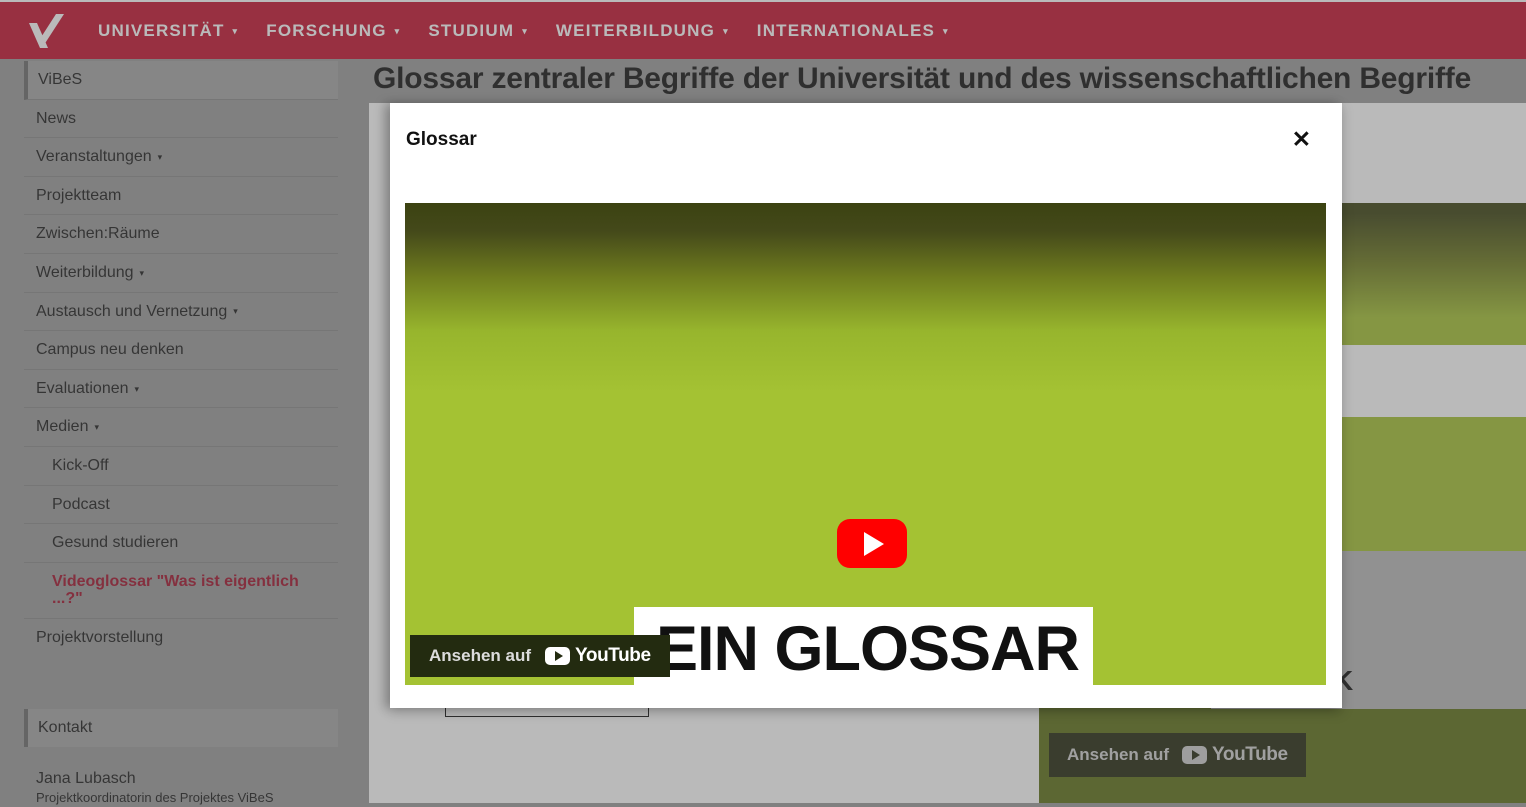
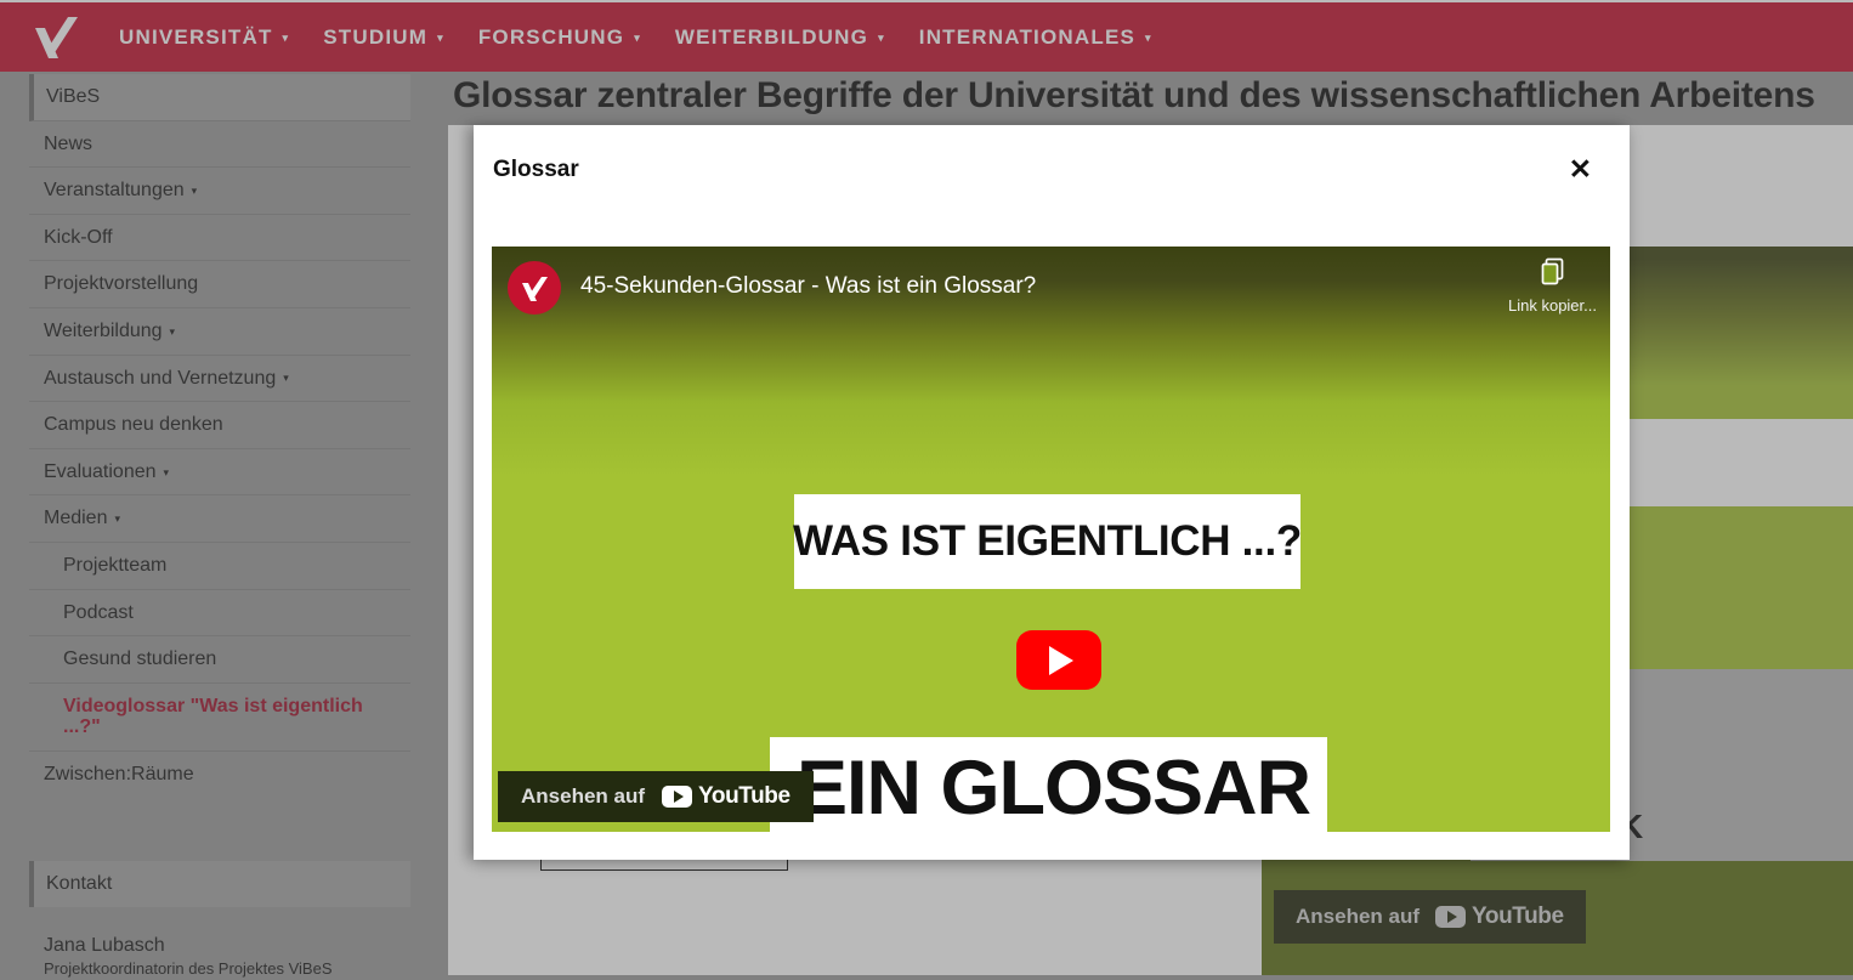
  UNIVERSITÄT
  ▾
- FORSCHUNG
+ STUDIUM
  ▾
- STUDIUM
+ FORSCHUNG
  ▾
  WEITERBILDUNG
  ▾
  INTERNATIONALES
  ▾
  ViBeS
  News
  Veranstaltungen
  ▾
- Projektteam
+ Kick-Off
- Zwischen:Räume
+ Projektvorstellung
  Weiterbildung
  ▾
  Austausch und Vernetzung
  ▾
  Campus neu denken
  Evaluationen
  ▾
  Medien
  ▾
- Kick-Off
+ Projektteam
  Podcast
  Gesund studieren
  Videoglossar "Was ist eigentlich ...?"
- Projektvorstellung
+ Zwischen:Räume
  Kontakt
  Jana Lubasch
  Projektkoordinatorin des Projektes ViBeS
- Glossar zentraler Begriffe der Universität und des wissenschaftlichen Begriffe
+ Glossar zentraler Begriffe der Universität und des wissenschaftlichen Arbeitens
  Ansehen auf
  YouTube
  Glossar
  ✕
+ 45-Sekunden-Glossar - Was ist ein Glossar?
+ Link kopier...
+ WAS IST EIGENTLICH ...?
  EIN GLOSSAR
  Ansehen auf
  YouTube
